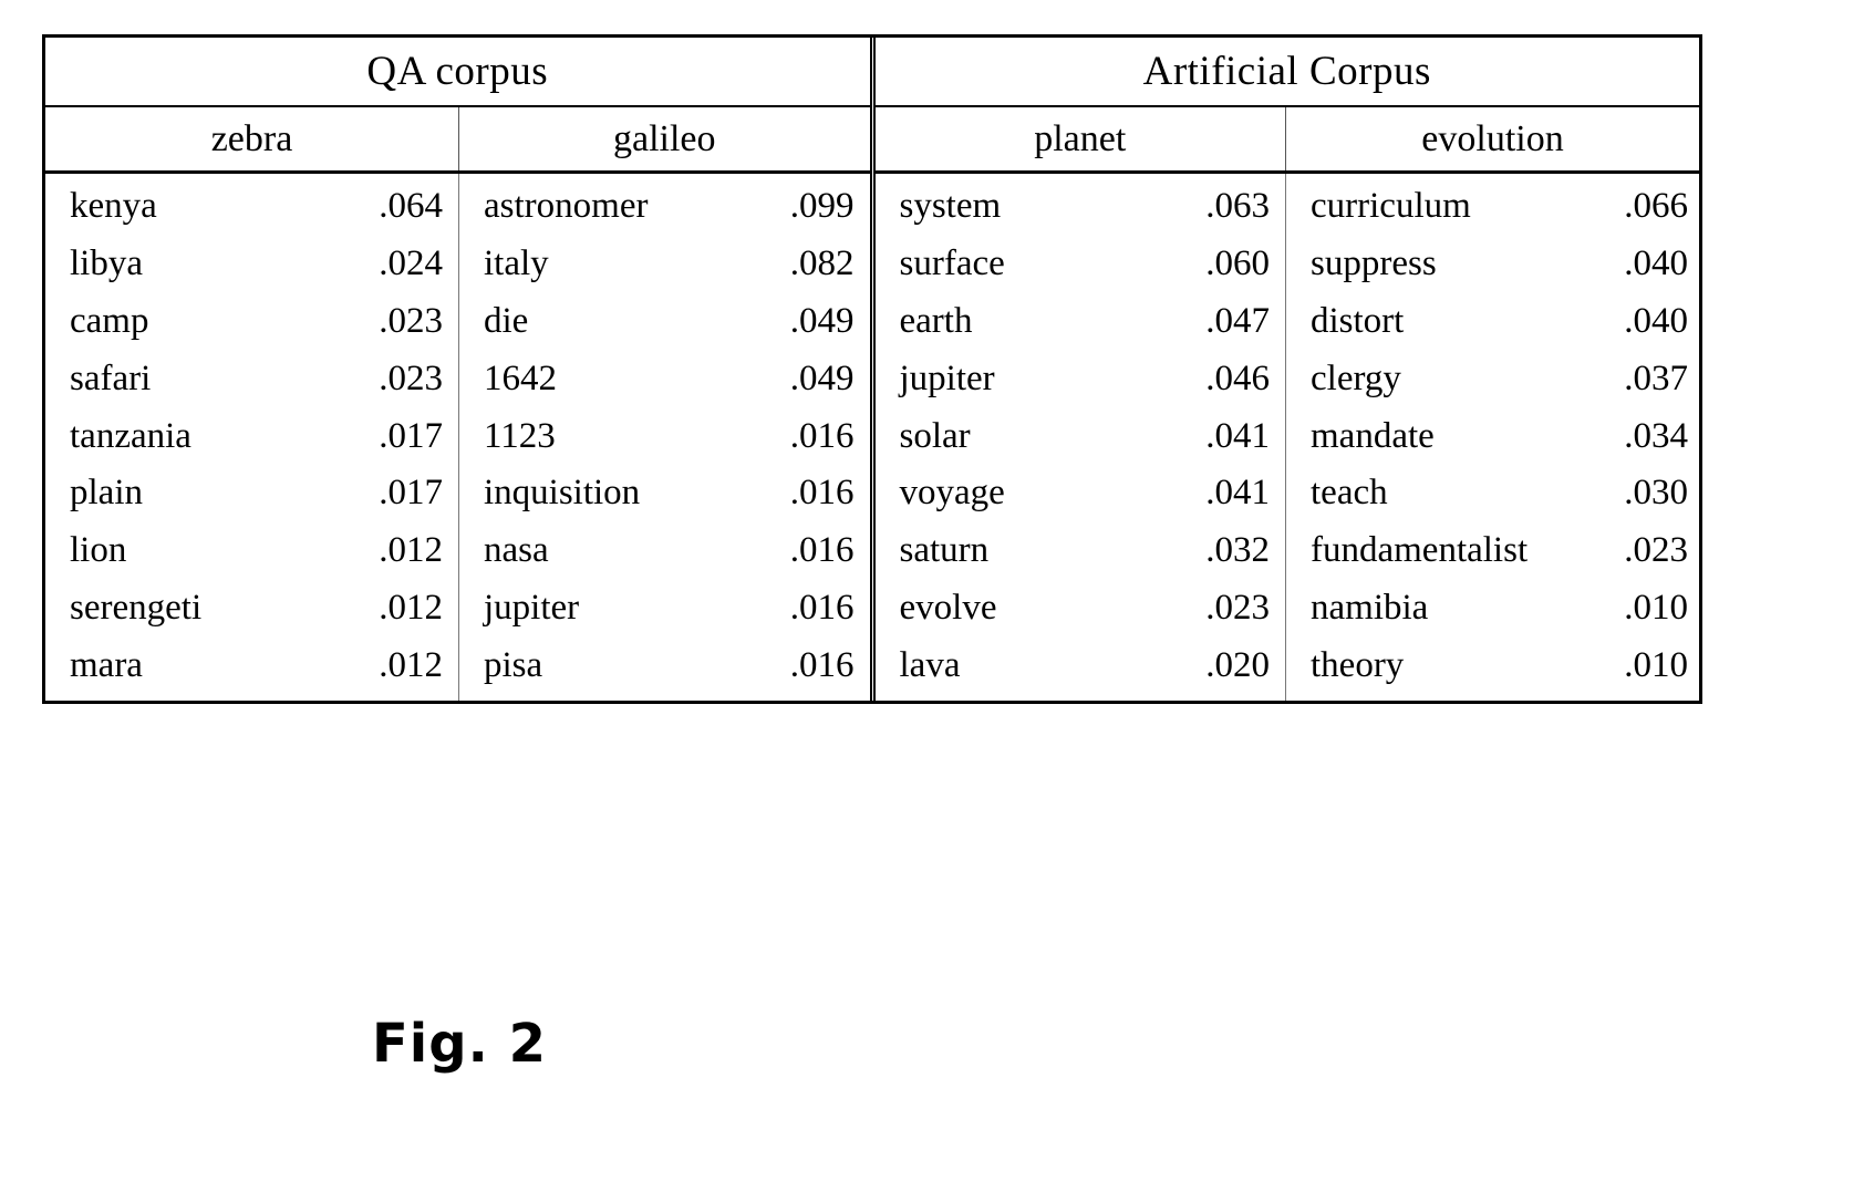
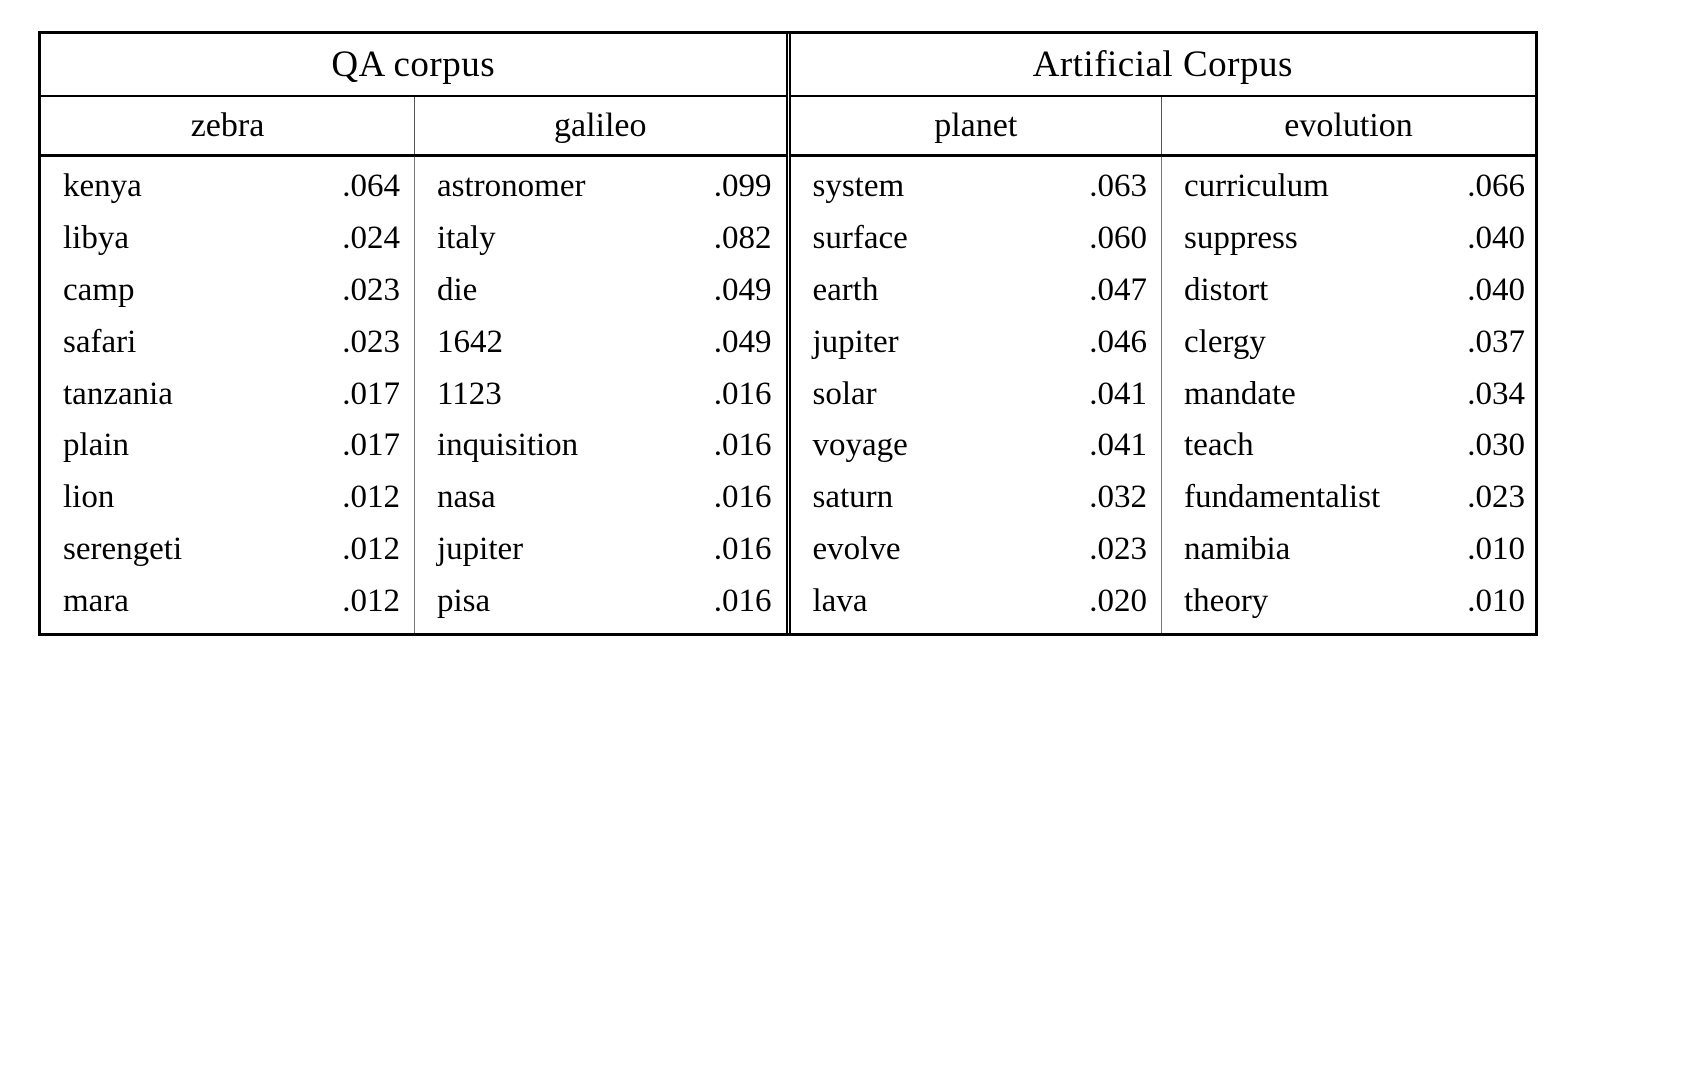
  QA corpus	Artificial Corpus
  zebra	galileo	planet	evolution
  kenya .064libya .024camp .023safari .023tanzania .017plain .017lion .012serengeti .012mara .012	astronomer .099italy .082die .0491642 .0491123 .016inquisition .016nasa .016jupiter .016pisa .016	system .063surface .060earth .047jupiter .046solar .041voyage .041saturn .032evolve .023lava .020	curriculum .066suppress .040distort .040clergy .037mandate .034teach .030fundamentalist .023namibia .010theory .010
- Fig. 2
